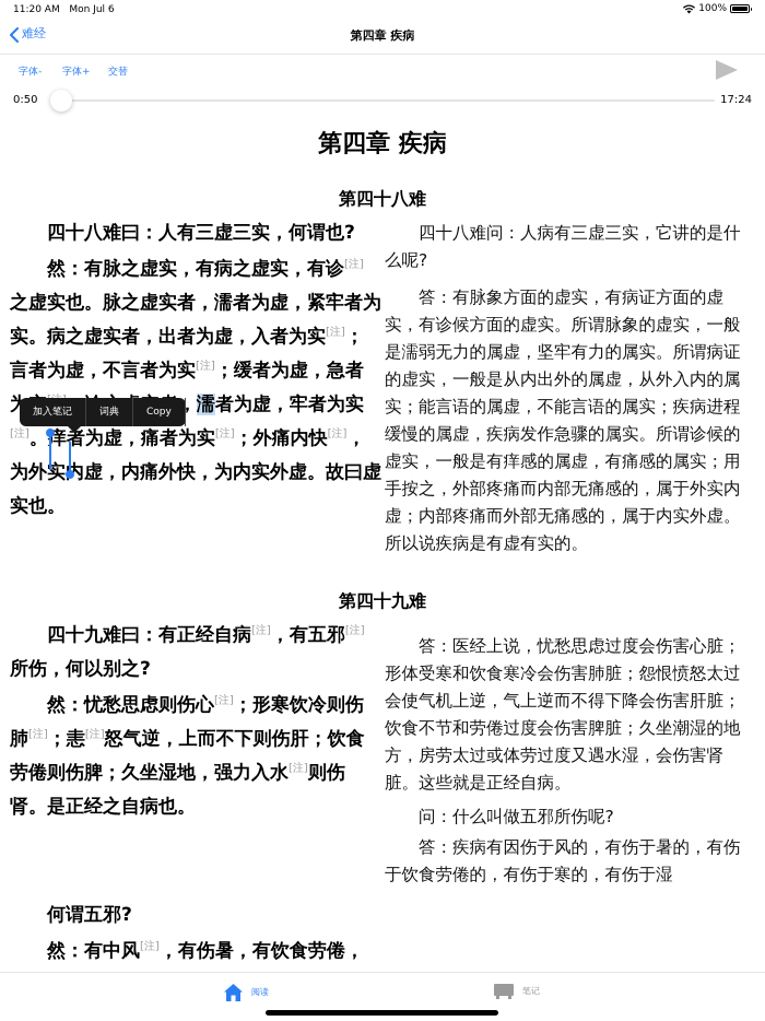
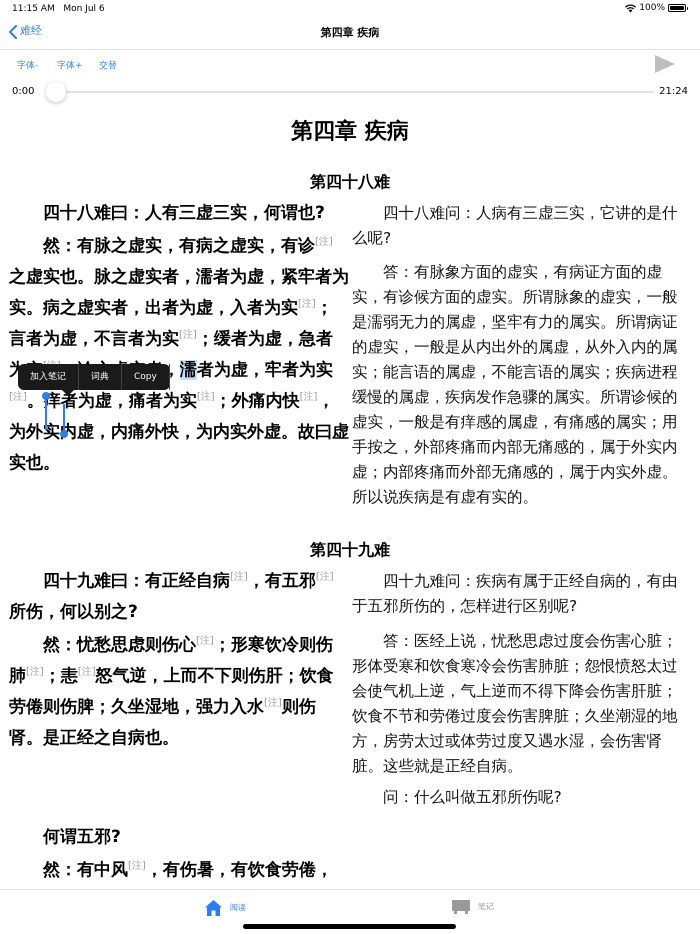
- 11:20 AM Mon Jul 6
+ 11:15 AM Mon Jul 6
  100%
  难经
  第四章 疾病
  字体-
  字体+
  交替
- 0:50
+ 0:00
- 17:24
+ 21:24
  第四章 疾病
  第四十八难
  四十八难曰：人有三虚三实，何谓也?
  然：有脉之虚实，有病之虚实，有诊[注]之虚实也。脉之虚实者，濡者为虚，紧牢者为实。病之虚实者，出者为虚，入者为实[注]；言者为虚，不言者为实[注]；缓者为虚，急者，濡者为虚，牢者为实[注]。痒者为虚，痛者为实[注]；外痛内快[注]，为外实内虚，内痛外快，为内实外虚。故曰虚实也。
  四十八难问：人病有三虚三实，它讲的是什么呢?
  答：有脉象方面的虚实，有病证方面的虚实，有诊候方面的虚实。所谓脉象的虚实，一般是濡弱无力的属虚，坚牢有力的属实。所谓病证的虚实，一般是从内出外的属虚，从外入内的属实；能言语的属虚，不能言语的属实；疾病进程缓慢的属虚，疾病发作急骤的属实。所谓诊候的虚实，一般是有痒感的属虚，有痛感的属实；用手按之，外部疼痛而内部无痛感的，属于外实内虚；内部疼痛而外部无痛感的，属于内实外虚。所以说疾病是有虚有实的。
  第四十九难
  四十九难曰：有正经自病[注]，有五邪[注]所伤，何以别之?
  然：忧愁思虑则伤心[注]；形寒饮冷则伤肺[注]；恚[注]怒气逆，上而不下则伤肝；饮食劳倦则伤脾；久坐湿地，强力入水[注]则伤肾。是正经之自病也。
  何谓五邪?
+ 四十九难问：疾病有属于正经自病的，有由于五邪所伤的，怎样进行区别呢?
  答：医经上说，忧愁思虑过度会伤害心脏；形体受寒和饮食寒冷会伤害肺脏；怨恨愤怒太过会使气机上逆，气上逆而不得下降会伤害肝脏；饮食不节和劳倦过度会伤害脾脏；久坐潮湿的地方，房劳太过或体劳过度又遇水湿，会伤害肾脏。这些就是正经自病。
  问：什么叫做五邪所伤呢?
- 答：疾病有因伤于风的，有伤于暑的，有伤于饮食劳倦的，有伤于寒的，有伤于湿
  加入笔记
  词典
  Copy
  阅读
  笔记
